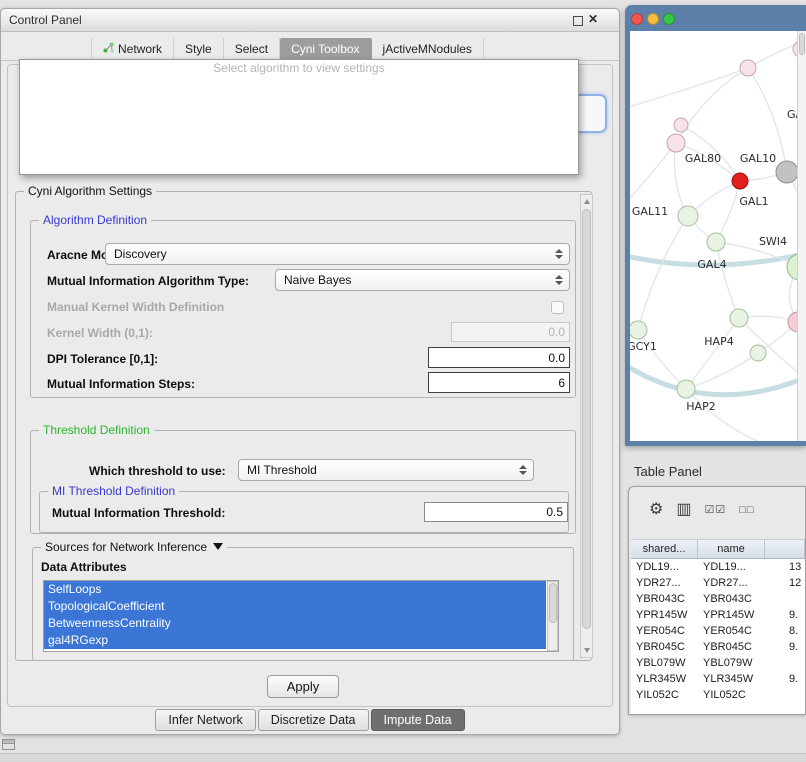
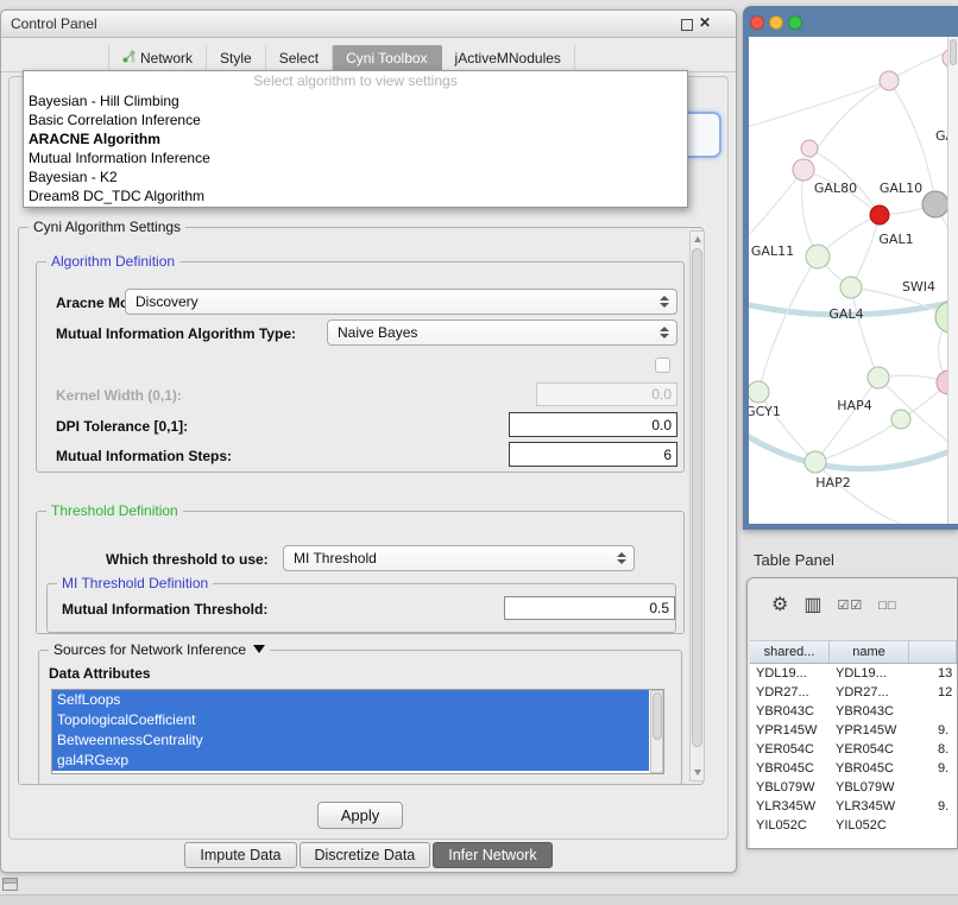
  Control Panel
  ✕
  Network
  Style
  Select
  Cyni Toolbox
  jActiveMNodules
  Select algorithm to view settings
+ Bayesian - Hill Climbing
+ Basic Correlation Inference
+ ARACNE Algorithm
+ Mutual Information Inference
+ Bayesian - K2
+ Dream8 DC_TDC Algorithm
  Cyni Algorithm Settings
  Algorithm Definition
  Discovery
  Mutual Information Algorithm Type:
  Naive Bayes
- Manual Kernel Width Definition
  Kernel Width (0,1):
  0.0
  DPI Tolerance [0,1]:
  0.0
  Mutual Information Steps:
  6
  Threshold Definition
  Which threshold to use:
  MI Threshold
  MI Threshold Definition
  Mutual Information Threshold:
  0.5
  Sources for Network Inference
  Data Attributes
  SelfLoops
  TopologicalCoefficient
  BetweennessCentrality
  gal4RGexp
  Apply
- Infer Network
+ Impute Data
  Discretize Data
- Impute Data
+ Infer Network
  GAL80
  GAL10
  GAL1
  GAL11
  GAL4
  SWI4
  GCY1
  HAP4
  HAP2
  Table Panel
  ⚙
  ▥
  ☑☑
  □□
  shared...
  name
  YDL19...
  YDL19...
  13
  YDR27...
  YDR27...
  12
  YBR043C
  YBR043C
  YPR145W
  YPR145W
  9.
  YER054C
  YER054C
  8.
  YBR045C
  YBR045C
  9.
  YBL079W
  YBL079W
  YLR345W
  YLR345W
  9.
  YIL052C
  YIL052C
